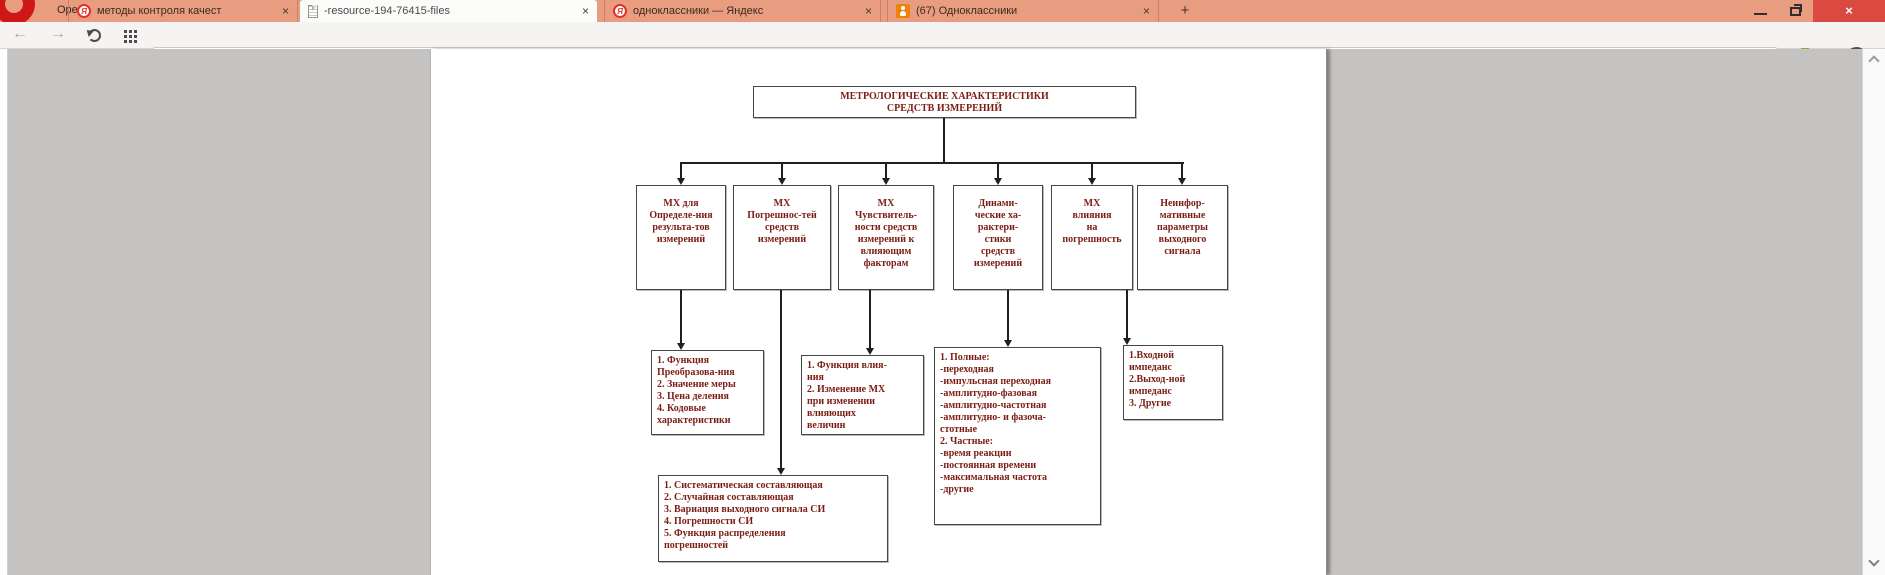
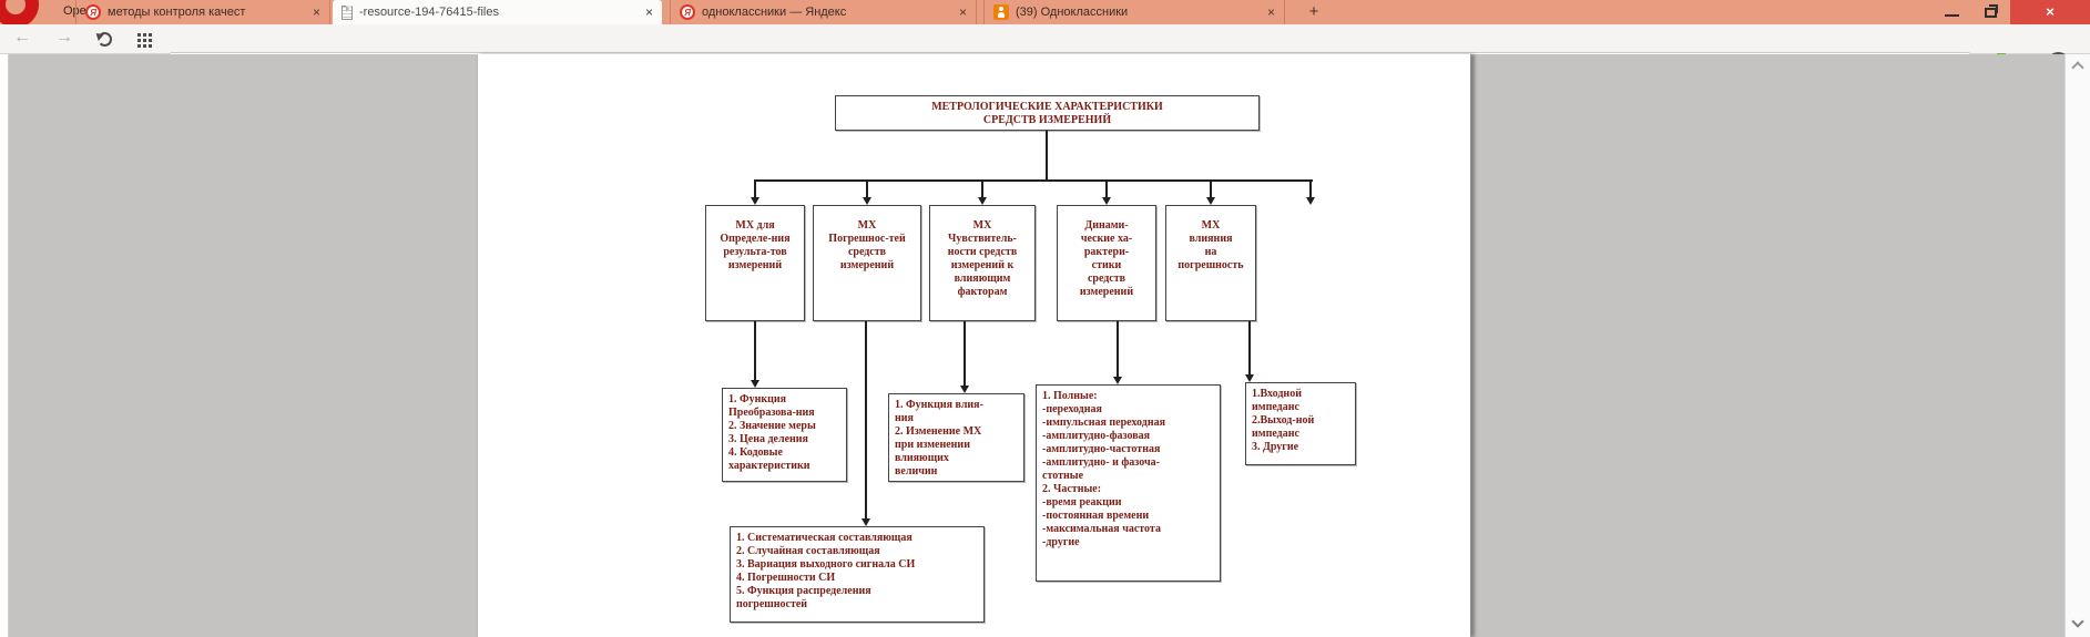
  Я
  методы контроля качест
  ×
  -resource-194-76415-files
  ×
  Я
  одноклассники — Яндекс
  ×
- (67) Одноклассники
+ (39) Одноклассники
  ×
  +
  ×
  ←
  →
  МЕТРОЛОГИЧЕСКИЕ ХАРАКТЕРИСТИКИ
  СРЕДСТВ ИЗМЕРЕНИЙ
  МХ для
  Определе-ния
  результа-тов
  измерений
  МХ
  Погрешнос-тей
  средств
  измерений
  МХ
  Чувствитель-
  ности средств
  измерений к
  влияющим
  факторам
  Динами-
  ческие ха-
  рактери-
  стики
  средств
  измерений
  МХ
  влияния
  на
  погрешность
- Неинфор-
- мативные
- параметры
- выходного
- сигнала
  1. Функция
  Преобразова-ния
  2. Значение меры
  3. Цена деления
  4. Кодовые
  характеристики
  1. Функция влия-
  ния
  2. Изменение МХ
  при изменении
  влияющих
  величин
  1. Полные:
  -переходная
  -импульсная переходная
  -амплитудно-фазовая
  -амплитудно-частотная
  -амплитудно- и фазоча-
  стотные
  2. Частные:
  -время реакции
  -постоянная времени
  -максимальная частота
  -другие
  1.Входной
  импеданс
  2.Выход-ной
  импеданс
  3. Другие
  1. Систематическая составляющая
  2. Случайная составляющая
  3. Вариация выходного сигнала СИ
  4. Погрешности СИ
  5. Функция распределения
  погрешностей
